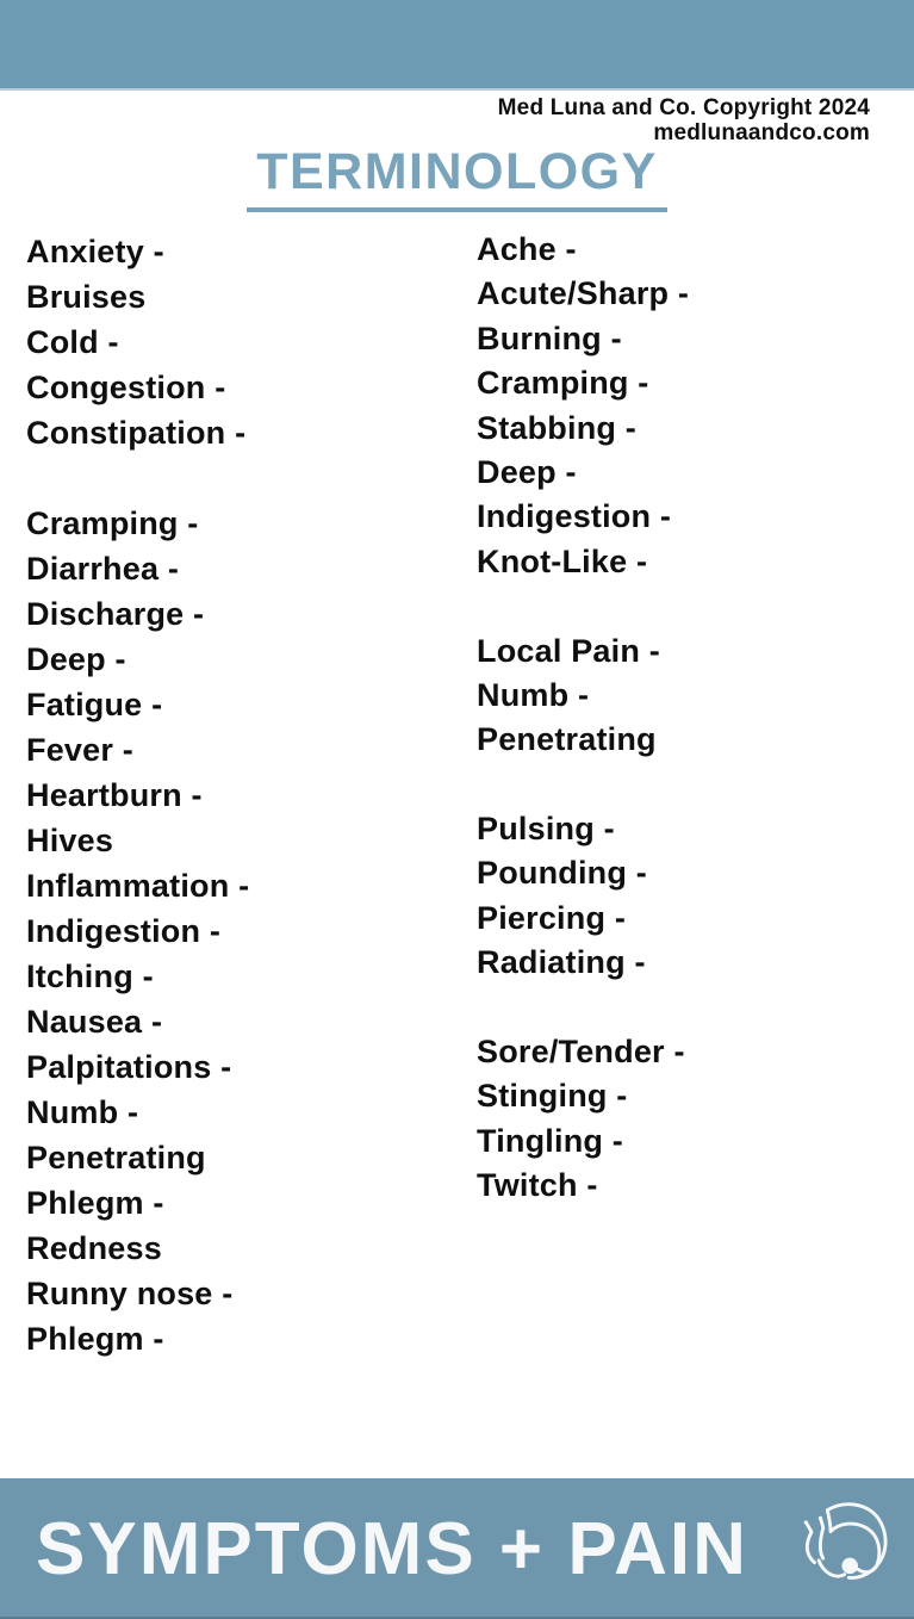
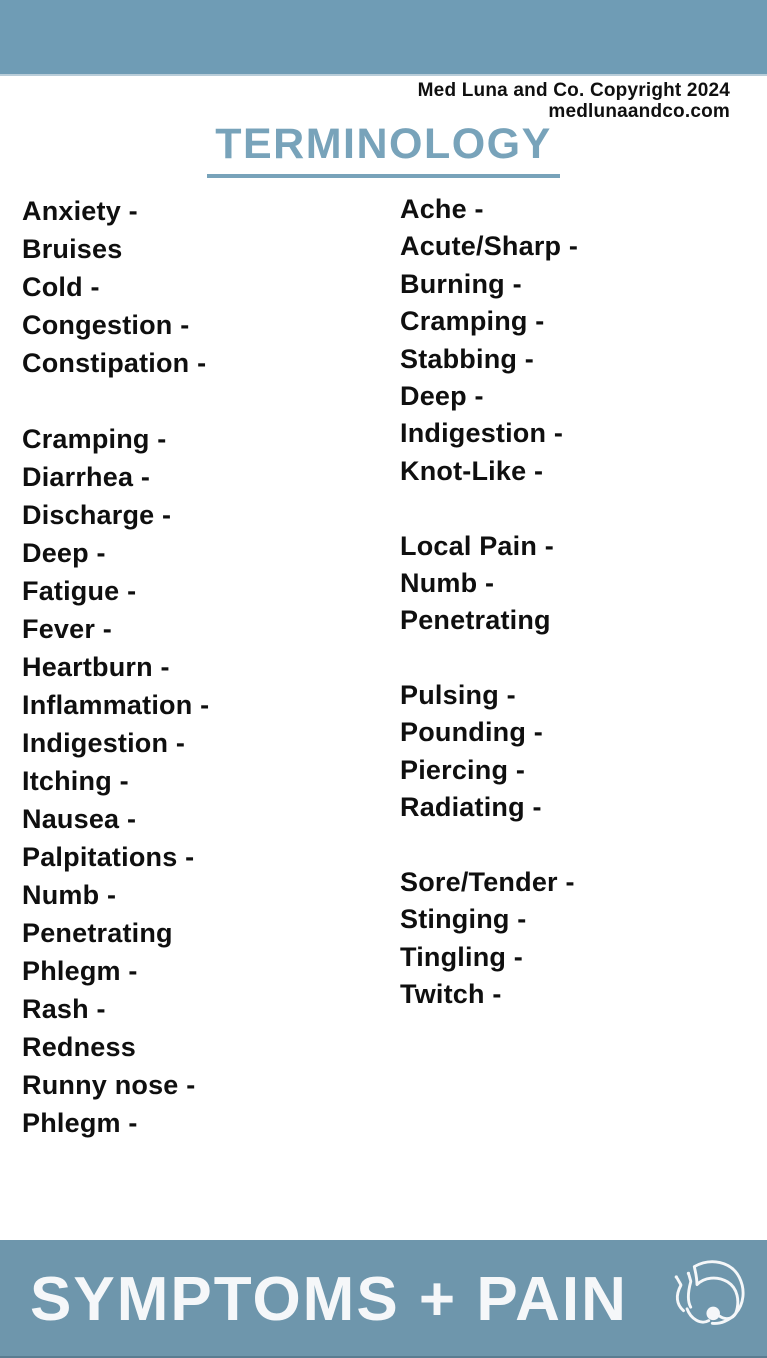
  Med Luna and Co. Copyright 2024
  medlunaandco.com
  TERMINOLOGY
  Anxiety -
  Bruises
  Cold -
  Congestion -
  Constipation -
  Cramping -
  Diarrhea -
  Discharge -
  Deep -
  Fatigue -
  Fever -
  Heartburn -
- Hives
  Inflammation -
  Indigestion -
  Itching -
  Nausea -
  Palpitations -
  Numb -
  Penetrating
  Phlegm -
+ Rash -
  Redness
  Runny nose -
  Phlegm -
  Ache -
  Acute/Sharp -
  Burning -
  Cramping -
  Stabbing -
  Deep -
  Indigestion -
  Knot-Like -
  Local Pain -
  Numb -
  Penetrating
  Pulsing -
  Pounding -
  Piercing -
  Radiating -
  Sore/Tender -
  Stinging -
  Tingling -
  Twitch -
  SYMPTOMS + PAIN
